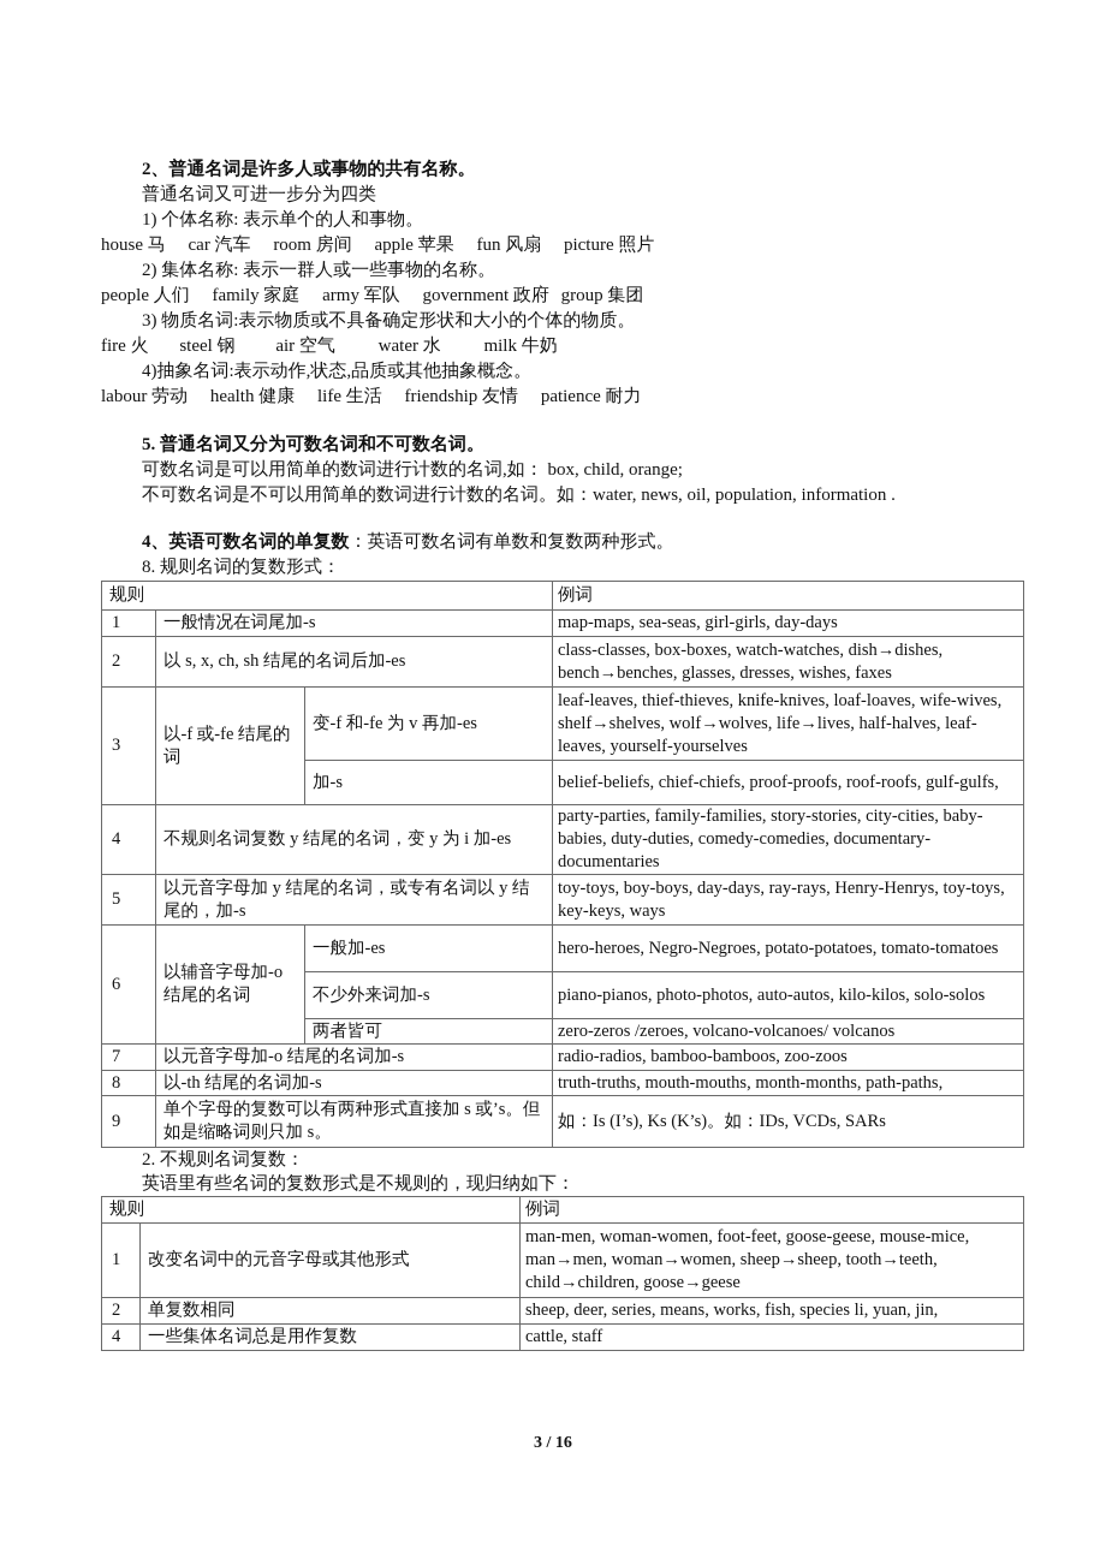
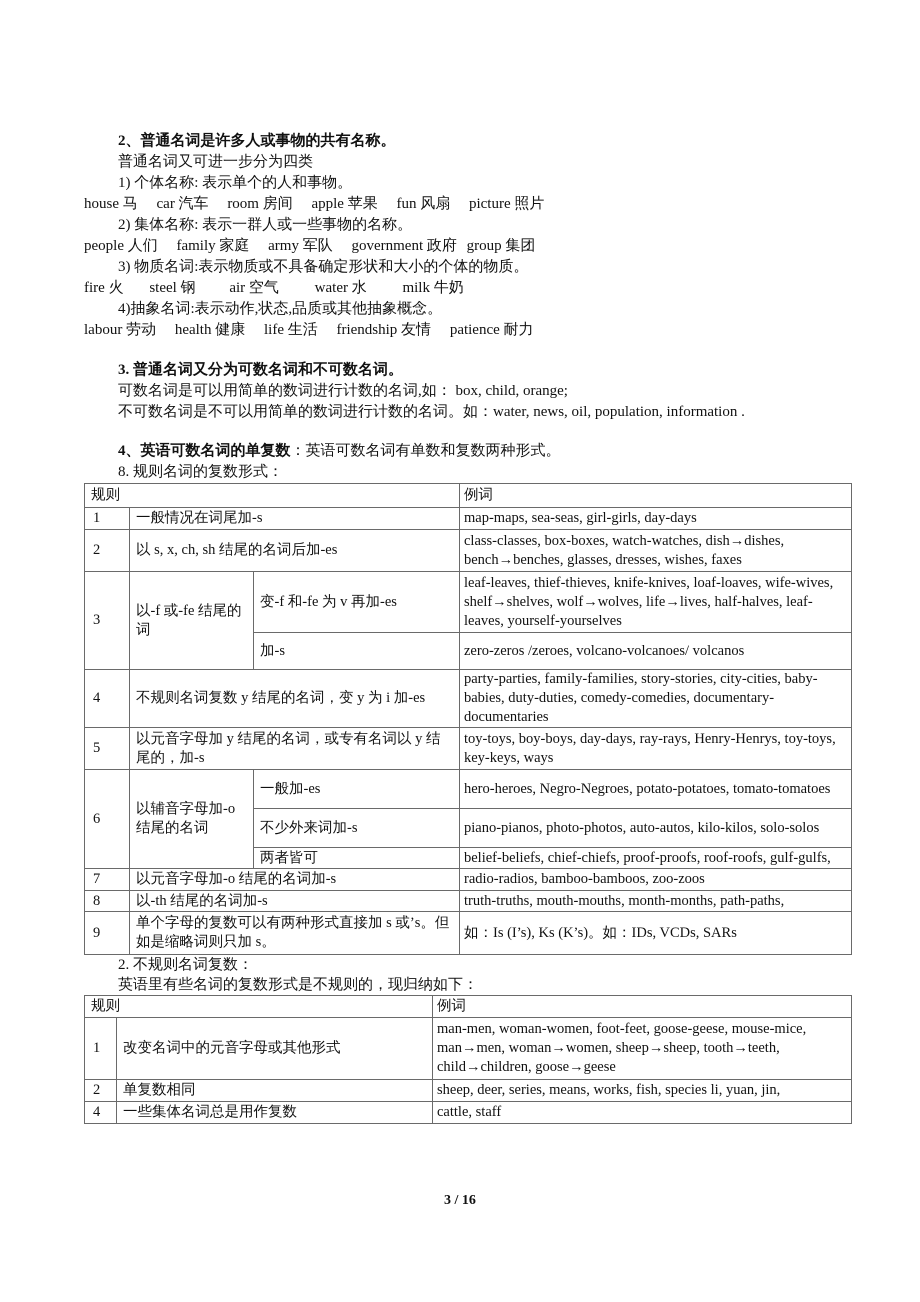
  2、普通名词是许多人或事物的共有名称。
  普通名词又可进一步分为四类
  1) 个体名称: 表示单个的人和事物。
  house 马 car 汽车 room 房间 apple 苹果 fun 风扇 picture 照片
  2) 集体名称: 表示一群人或一些事物的名称。
  people 人们 family 家庭 army 军队 government 政府 group 集团
  3) 物质名词:表示物质或不具备确定形状和大小的个体的物质。
  fire 火 steel 钢 air 空气 water 水 milk 牛奶
  4)抽象名词:表示动作,状态,品质或其他抽象概念。
  labour 劳动 health 健康 life 生活 friendship 友情 patience 耐力
- 5. 普通名词又分为可数名词和不可数名词。
+ 3. 普通名词又分为可数名词和不可数名词。
  可数名词是可以用简单的数词进行计数的名词,如： box, child, orange;
  不可数名词是不可以用简单的数词进行计数的名词。如：water, news, oil, population, information .
  4、英语可数名词的单复数：英语可数名词有单数和复数两种形式。
  8. 规则名词的复数形式：
  规则	例词
  1	一般情况在词尾加-s	map-maps, sea-seas, girl-girls, day-days
  2	以 s, x, ch, sh 结尾的名词后加-es	class-classes, box-boxes, watch-watches, dish→dishes, bench→benches, glasses, dresses, wishes, faxes
  3	以-f 或-fe 结尾的词	变-f 和-fe 为 v 再加-es	leaf-leaves, thief-thieves, knife-knives, loaf-loaves, wife-wives, shelf→shelves, wolf→wolves, life→lives, half-halves, leaf-leaves, yourself-yourselves
- 加-s	belief-beliefs, chief-chiefs, proof-proofs, roof-roofs, gulf-gulfs,
+ 加-s	zero-zeros /zeroes, volcano-volcanoes/ volcanos
  4	不规则名词复数 y 结尾的名词，变 y 为 i 加-es	party-parties, family-families, story-stories, city-cities, baby-babies, duty-duties, comedy-comedies, documentary-documentaries
  5	以元音字母加 y 结尾的名词，或专有名词以 y 结尾的，加-s	toy-toys, boy-boys, day-days, ray-rays, Henry-Henrys, toy-toys, key-keys, ways
  6	以辅音字母加-o 结尾的名词	一般加-es	hero-heroes, Negro-Negroes, potato-potatoes, tomato-tomatoes
  不少外来词加-s	piano-pianos, photo-photos, auto-autos, kilo-kilos, solo-solos
- 两者皆可	zero-zeros /zeroes, volcano-volcanoes/ volcanos
+ 两者皆可	belief-beliefs, chief-chiefs, proof-proofs, roof-roofs, gulf-gulfs,
  7	以元音字母加-o 结尾的名词加-s	radio-radios, bamboo-bamboos, zoo-zoos
  8	以-th 结尾的名词加-s	truth-truths, mouth-mouths, month-months, path-paths,
  9	单个字母的复数可以有两种形式直接加 s 或’s。但如是缩略词则只加 s。	如：Is (I’s), Ks (K’s)。如：IDs, VCDs, SARs
  2. 不规则名词复数：
  英语里有些名词的复数形式是不规则的，现归纳如下：
  规则	例词
  1	改变名词中的元音字母或其他形式	man-men, woman-women, foot-feet, goose-geese, mouse-mice, man→men, woman→women, sheep→sheep, tooth→teeth, child→children, goose→geese
  2	单复数相同	sheep, deer, series, means, works, fish, species li, yuan, jin,
  4	一些集体名词总是用作复数	cattle, staff
  3 / 16
